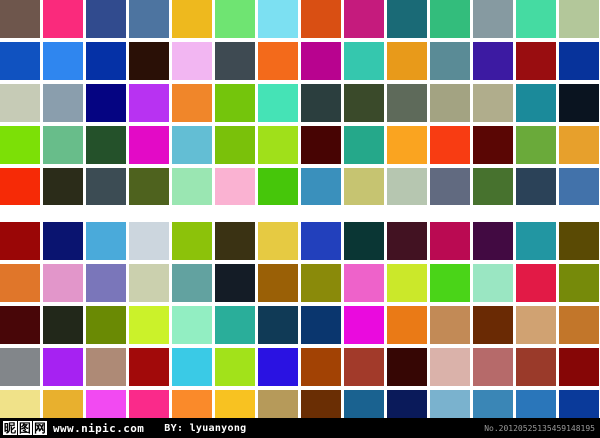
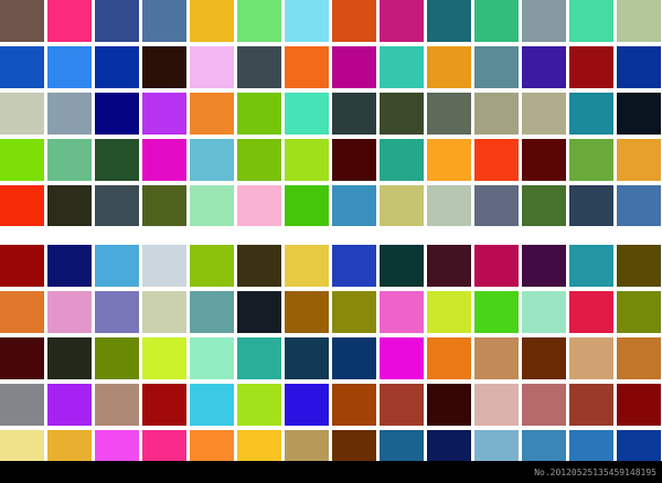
- 昵
- 图
- 网
- www.nipic.com
- BY: lyuanyong
  No.20120525135459148195
